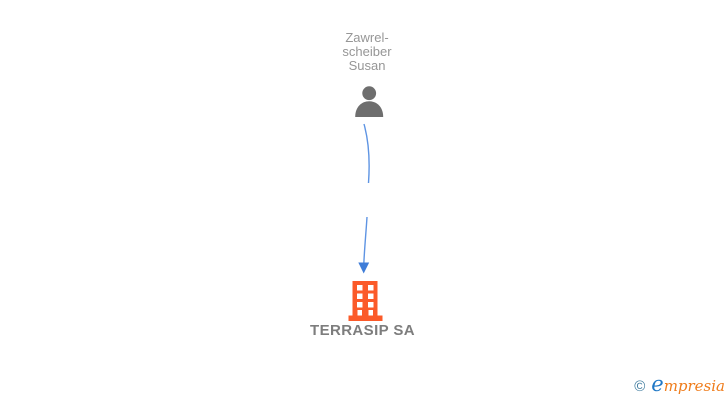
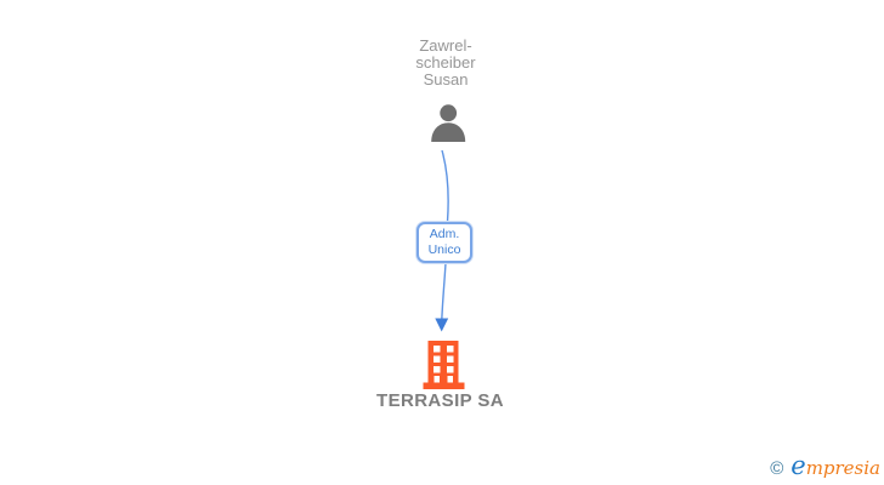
  Zawrel-
  scheiber
  Susan
+ Adm.
+ Unico
  TERRASIP SA
  ©
  empresia
